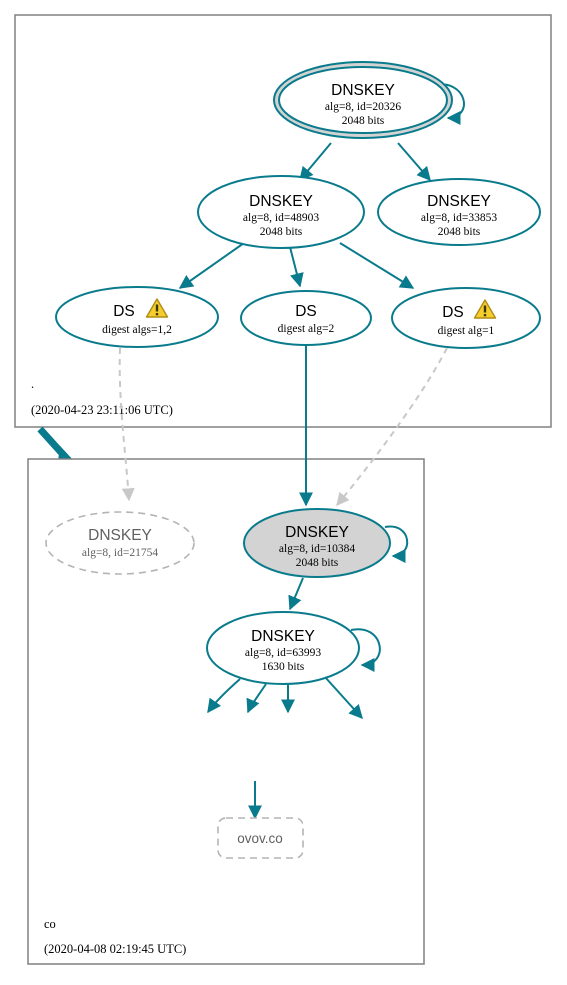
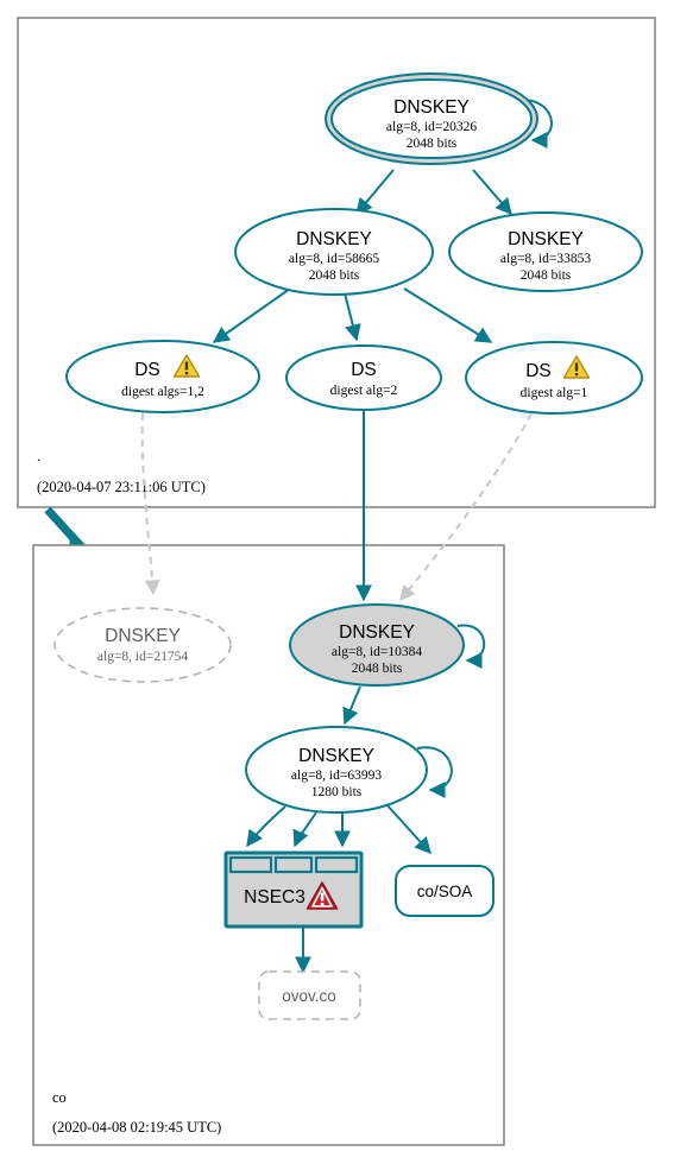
  DNSKEY
  alg=8, id=20326
  2048 bits
  DNSKEY
- alg=8, id=48903
+ alg=8, id=58665
  2048 bits
  DNSKEY
  alg=8, id=33853
  2048 bits
  DS
  digest algs=1,2
  DS
  digest alg=2
  DS
  digest alg=1
  .
- (2020-04-23 23:11:06 UTC)
+ (2020-04-07 23:11:06 UTC)
  DNSKEY
  alg=8, id=21754
  DNSKEY
  alg=8, id=10384
  2048 bits
  DNSKEY
  alg=8, id=63993
- 1630 bits
+ 1280 bits
+ NSEC3
+ co/SOA
  ovov.co
  co
  (2020-04-08 02:19:45 UTC)
